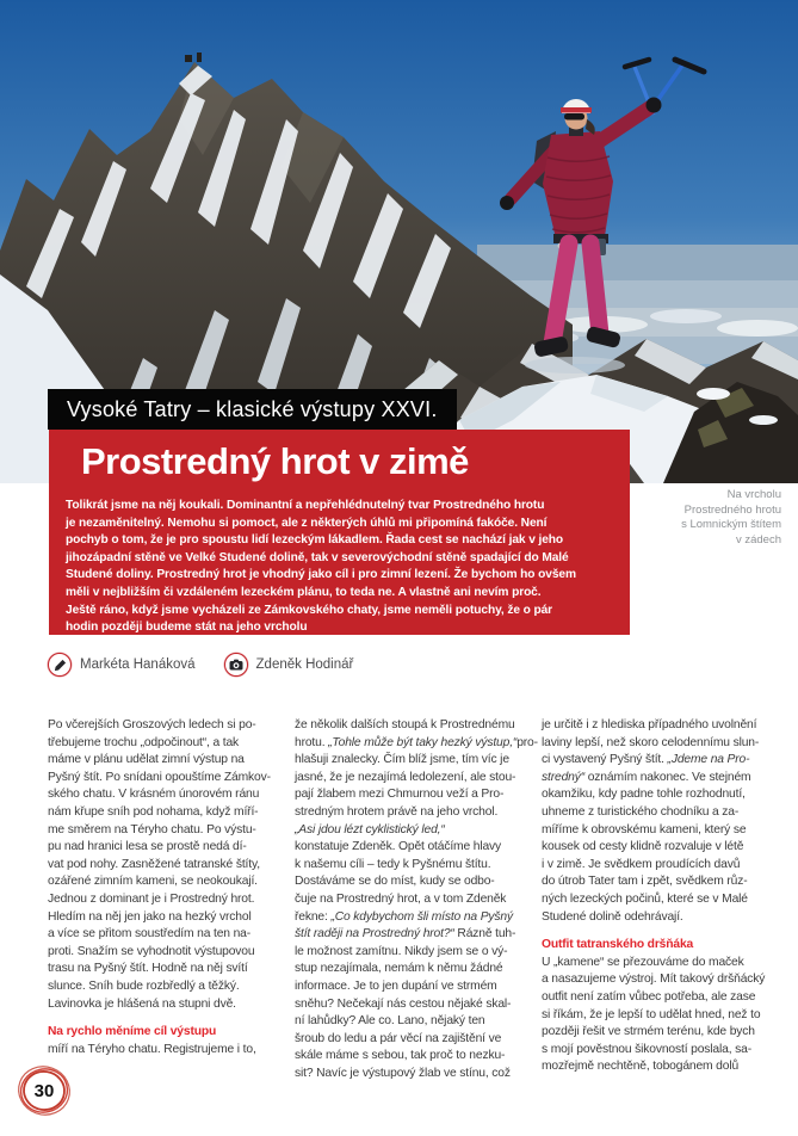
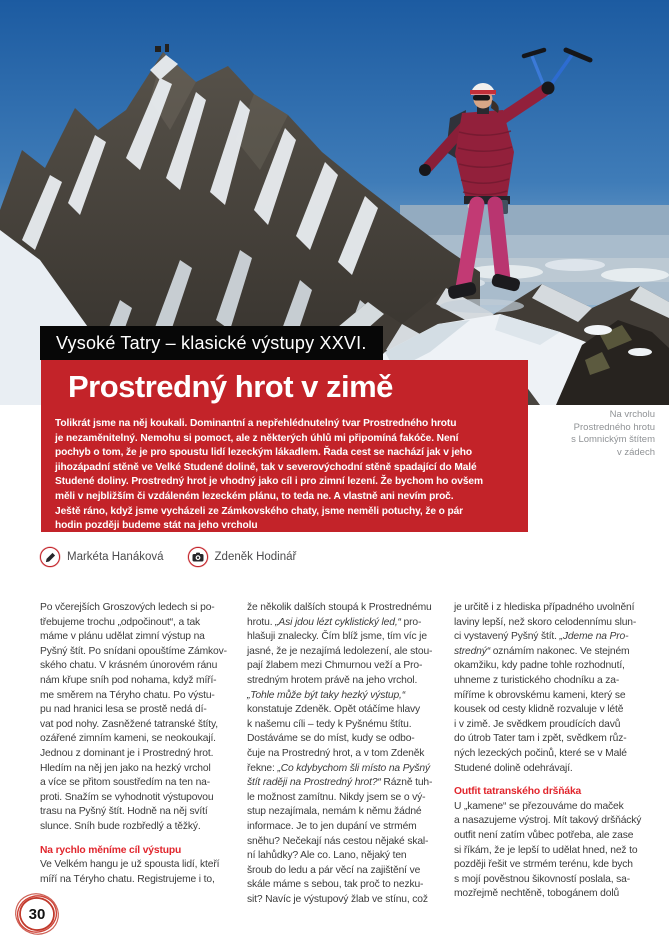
  Vysoké Tatry – klasické výstupy XXVI.
  Prostredný hrot v zimě
  Tolikrát jsme na něj koukali. Dominantní a nepřehlédnutelný tvar Prostredného hrotu
  je nezaměnitelný. Nemohu si pomoct, ale z některých úhlů mi připomíná fakóče. Není
  pochyb o tom, že je pro spoustu lidí lezeckým lákadlem. Řada cest se nachází jak v jeho
  jihozápadní stěně ve Velké Studené dolině, tak v severovýchodní stěně spadající do Malé
  Studené doliny. Prostredný hrot je vhodný jako cíl i pro zimní lezení. Že bychom ho ovšem
  měli v nejbližším či vzdáleném lezeckém plánu, to teda ne. A vlastně ani nevím proč.
  Ještě ráno, když jsme vycházeli ze Zámkovského chaty, jsme neměli potuchy, že o pár
  hodin později budeme stát na jeho vrcholu
  Na vrcholu
  Prostredného hrotu
  s Lomnickým štítem
  v zádech
  Markéta Hanáková
  Zdeněk Hodinář
  Po včerejších Groszových ledech si po-
  třebujeme trochu „odpočinout“, a tak
  máme v plánu udělat zimní výstup na
  Pyšný štít. Po snídani opouštíme Zámkov-
  ského chatu. V krásném únorovém ránu
  nám křupe sníh pod nohama, když míří-
  me směrem na Téryho chatu. Po výstu-
  pu nad hranici lesa se prostě nedá dí-
  vat pod nohy. Zasněžené tatranské štíty,
  ozářené zimním kameni, se neokoukají.
  Jednou z dominant je i Prostredný hrot.
  Hledím na něj jen jako na hezký vrchol
  a více se přitom soustředím na ten na-
  proti. Snažím se vyhodnotit výstupovou
  trasu na Pyšný štít. Hodně na něj svítí
  slunce. Sníh bude rozbředlý a těžký.
- Lavinovka je hlášená na stupni dvě.
  Na rychlo měníme cíl výstupu
+ Ve Velkém hangu je už spousta lidí, kteří
  míří na Téryho chatu. Registrujeme i to,
  že několik dalších stoupá k Prostrednému
- hrotu. „Tohle může být taky hezký výstup,“pro-
+ hrotu. „Asi jdou lézt cyklistický led,“ pro-
  hlašuji znalecky. Čím blíž jsme, tím víc je
  jasné, že je nezajímá ledolezení, ale stou-
  pají žlabem mezi Chmurnou veží a Pro-
  stredným hrotem právě na jeho vrchol.
- „Asi jdou lézt cyklistický led,“
+ „Tohle může být taky hezký výstup,“
  konstatuje Zdeněk. Opět otáčíme hlavy
  k našemu cíli – tedy k Pyšnému štítu.
  Dostáváme se do míst, kudy se odbo-
  čuje na Prostredný hrot, a v tom Zdeněk
  řekne: „Co kdybychom šli místo na Pyšný
  štít raději na Prostredný hrot?“ Rázně tuh-
  le možnost zamítnu. Nikdy jsem se o vý-
  stup nezajímala, nemám k němu žádné
  informace. Je to jen dupání ve strmém
  sněhu? Nečekají nás cestou nějaké skal-
  ní lahůdky? Ale co. Lano, nějaký ten
  šroub do ledu a pár věcí na zajištění ve
  skále máme s sebou, tak proč to nezku-
  sit? Navíc je výstupový žlab ve stínu, což
  je určitě i z hlediska případného uvolnění
  laviny lepší, než skoro celodennímu slun-
  ci vystavený Pyšný štít. „Jdeme na Pro-
  stredný“ oznámím nakonec. Ve stejném
  okamžiku, kdy padne tohle rozhodnutí,
  uhneme z turistického chodníku a za-
  míříme k obrovskému kameni, který se
  kousek od cesty klidně rozvaluje v létě
  i v zimě. Je svědkem proudících davů
  do útrob Tater tam i zpět, svědkem růz-
  ných lezeckých počinů, které se v Malé
  Studené dolině odehrávají.
  Outfit tatranského dršňáka
  U „kamene“ se přezouváme do maček
  a nasazujeme výstroj. Mít takový dršňácký
  outfit není zatím vůbec potřeba, ale zase
  si říkám, že je lepší to udělat hned, než to
  později řešit ve strmém terénu, kde bych
  s mojí pověstnou šikovností poslala, sa-
  mozřejmě nechtěně, tobogánem dolů
  30
